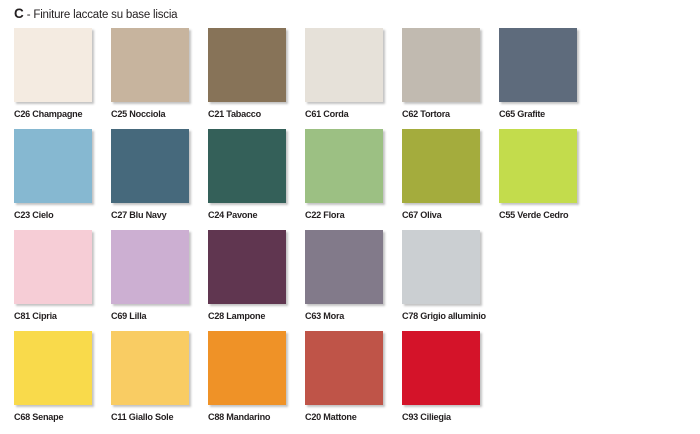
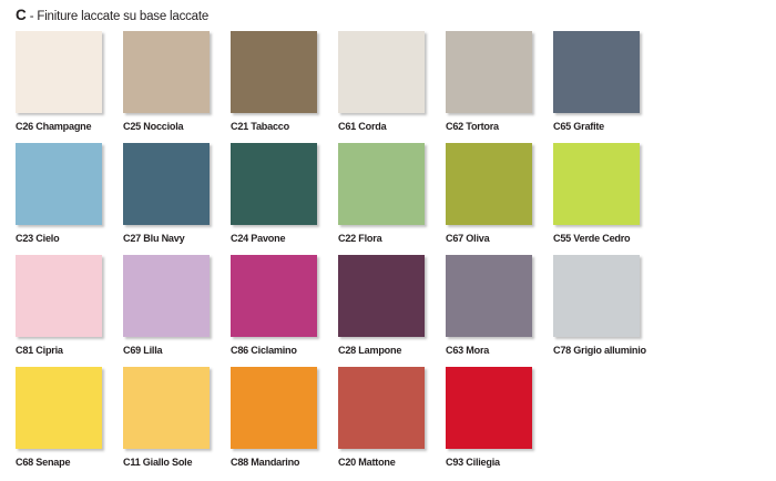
- C - Finiture laccate su base liscia
+ C - Finiture laccate su base laccate
  C26 Champagne
  C25 Nocciola
  C21 Tabacco
  C61 Corda
  C62 Tortora
  C65 Grafite
  C23 Cielo
  C27 Blu Navy
  C24 Pavone
  C22 Flora
  C67 Oliva
  C55 Verde Cedro
  C81 Cipria
  C69 Lilla
+ C86 Ciclamino
  C28 Lampone
  C63 Mora
  C78 Grigio alluminio
  C68 Senape
  C11 Giallo Sole
  C88 Mandarino
  C20 Mattone
  C93 Ciliegia
